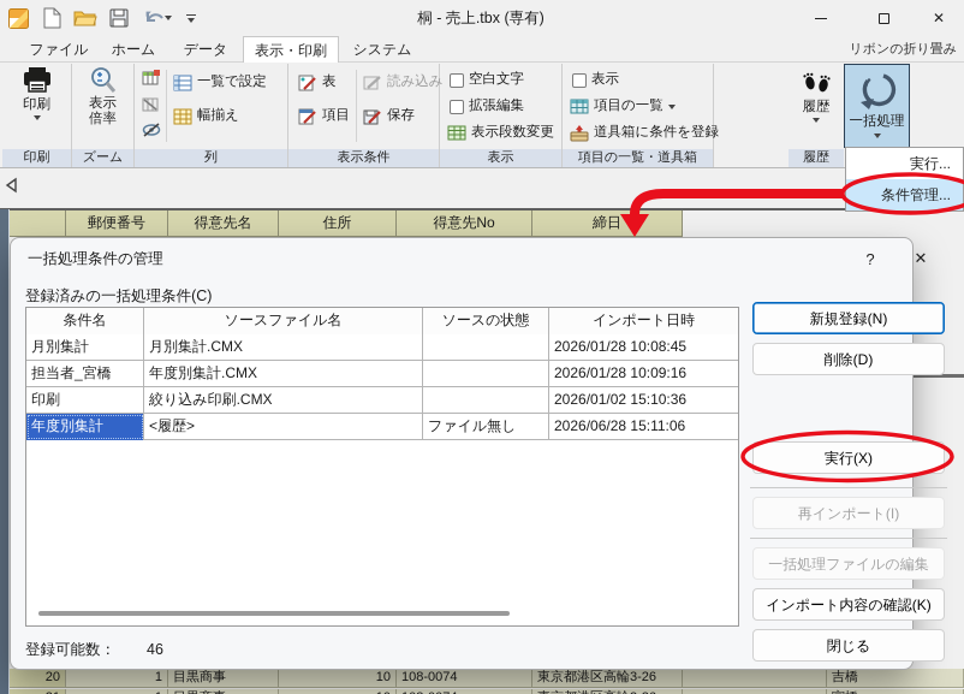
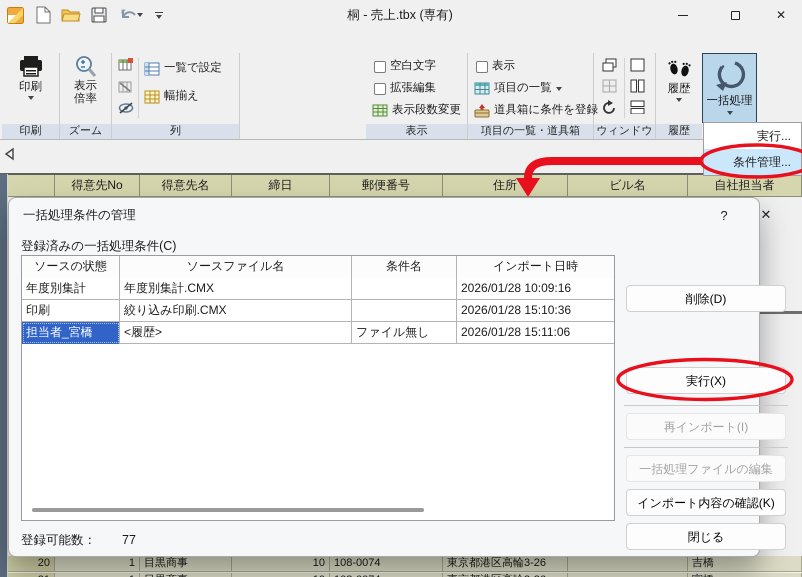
  桐 - 売上.tbx (専有)
  ✕
- ファイル
- ホーム
- データ
- 表示・印刷
- システム
- リボンの折り畳み
  印刷
  印刷
  表示倍率
  ズーム
  一覧で設定
  幅揃え
  列
- 表
- 項目
- 読み込み
- 保存
- 表示条件
  空白文字
  拡張編集
  表示段数変更
  表示
  表示
  項目の一覧
  道具箱に条件を登録
  項目の一覧・道具箱
+ ウィンドウ
  履歴
  履歴
  一括処理
- 郵便番号
+ 得意先No
  得意先名
- 住所
+ 締日
- 得意先No
+ 郵便番号
- 締日
+ 住所
+ ビル名
+ 自社担当者
  20
  1
  目黒商事
  10
  108-0074
  東京都港区高輪3-26
  吉橋
  一括処理条件の管理
  ?
  ✕
  登録済みの一括処理条件(C)
- 条件名
+ ソースの状態
  ソースファイル名
- ソースの状態
+ 条件名
  インポート日時
- 月別集計
- 月別集計.CMX
- 2026/01/28 10:08:45
- 担当者_宮橋
+ 年度別集計
  年度別集計.CMX
  2026/01/28 10:09:16
  印刷
  絞り込み印刷.CMX
- 2026/01/02 15:10:36
+ 2026/01/28 15:10:36
- 年度別集計
+ 担当者_宮橋
  <履歴>
  ファイル無し
- 2026/06/28 15:11:06
+ 2026/01/28 15:11:06
- 新規登録(N)
  削除(D)
  実行(X)
  再インポート(I)
  一括処理ファイルの編集
  インポート内容の確認(K)
  閉じる
- 登録可能数： 46
+ 登録可能数： 77
  実行...
  条件管理...
